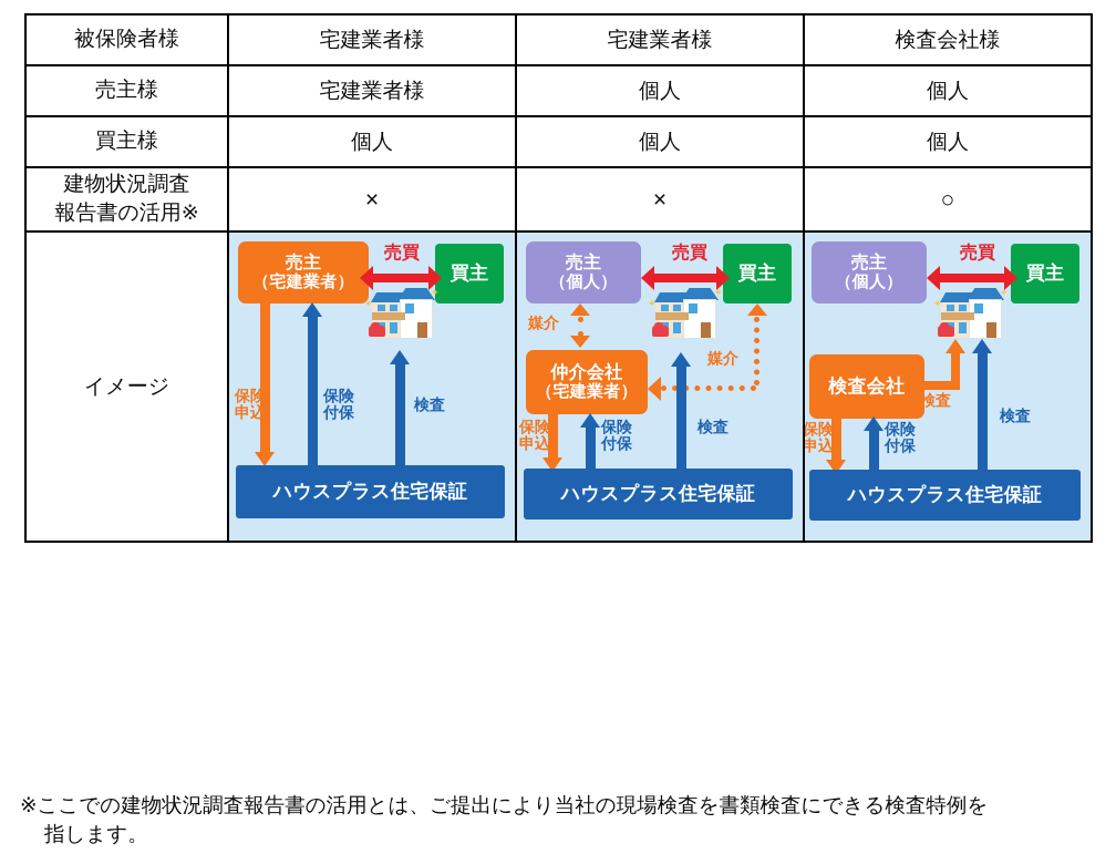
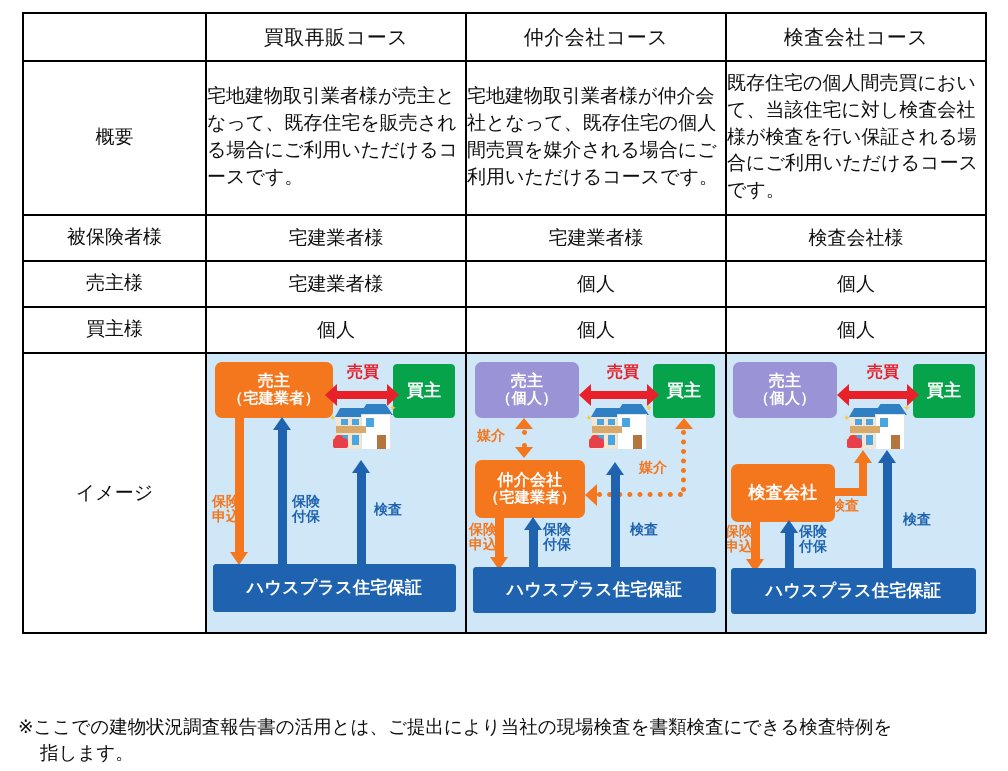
+ 	買取再販コース	仲介会社コース	検査会社コース
+ 概要	宅地建物取引業者様が売主となって、既存住宅を販売される場合にご利用いただけるコースです。	宅地建物取引業者様が仲介会社となって、既存住宅の個人間売買を媒介される場合にご利用いただけるコースです。	既存住宅の個人間売買において、当該住宅に対し検査会社様が検査を行い保証される場合にご利用いただけるコースです。
  被保険者様	宅建業者様	宅建業者様	検査会社様
  売主様	宅建業者様	個人	個人
  買主様	個人	個人	個人
- 建物状況調査 報告書の活用※	×	×	○
  イメージ	売主 （宅建業者） 買主 売買 ✦ ✦ 保険 申込 保険 付保 検査 ハウスプラス住宅保証	売主 （個人） 買主 売買 ✦ ✦ 媒介 仲介会社 （宅建業者） 媒介 保険 申込 保険 付保 検査 ハウスプラス住宅保証	売主 （個人） 買主 売買 ✦ ✦ 検査会社 検査 保険 申込 保険 付保 検査 ハウスプラス住宅保証
  ※ここでの建物状況調査報告書の活用とは、ご提出により当社の現場検査を書類検査にできる検査特例を
  指します。
